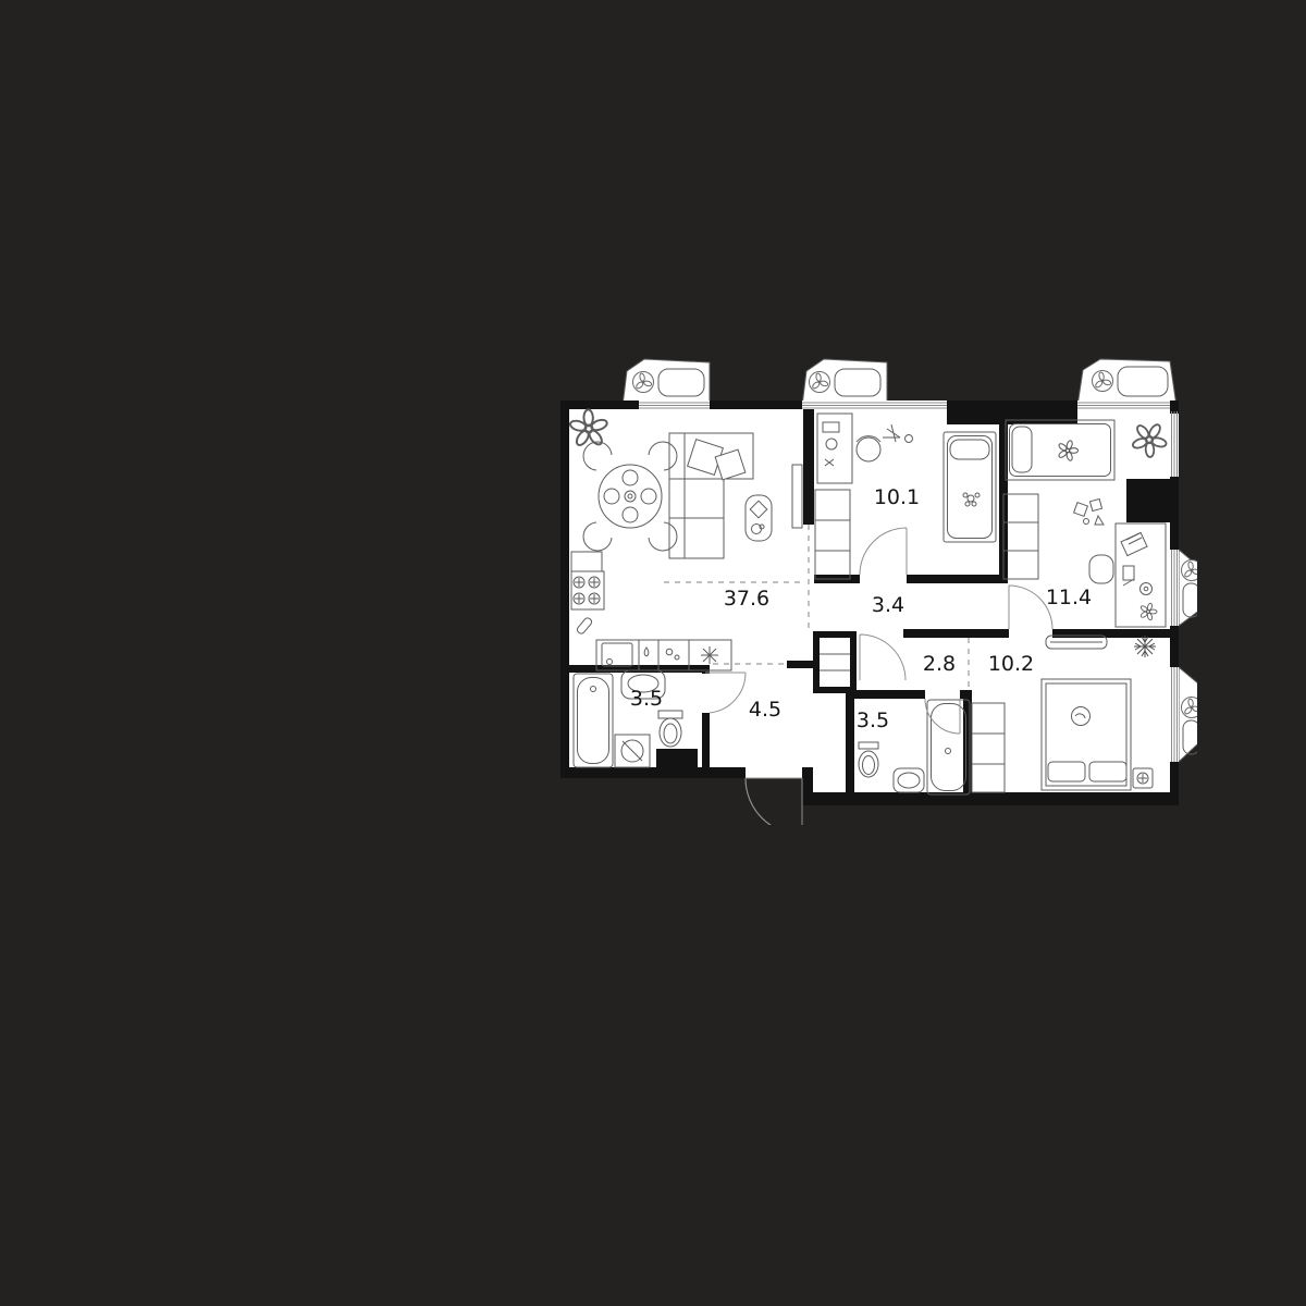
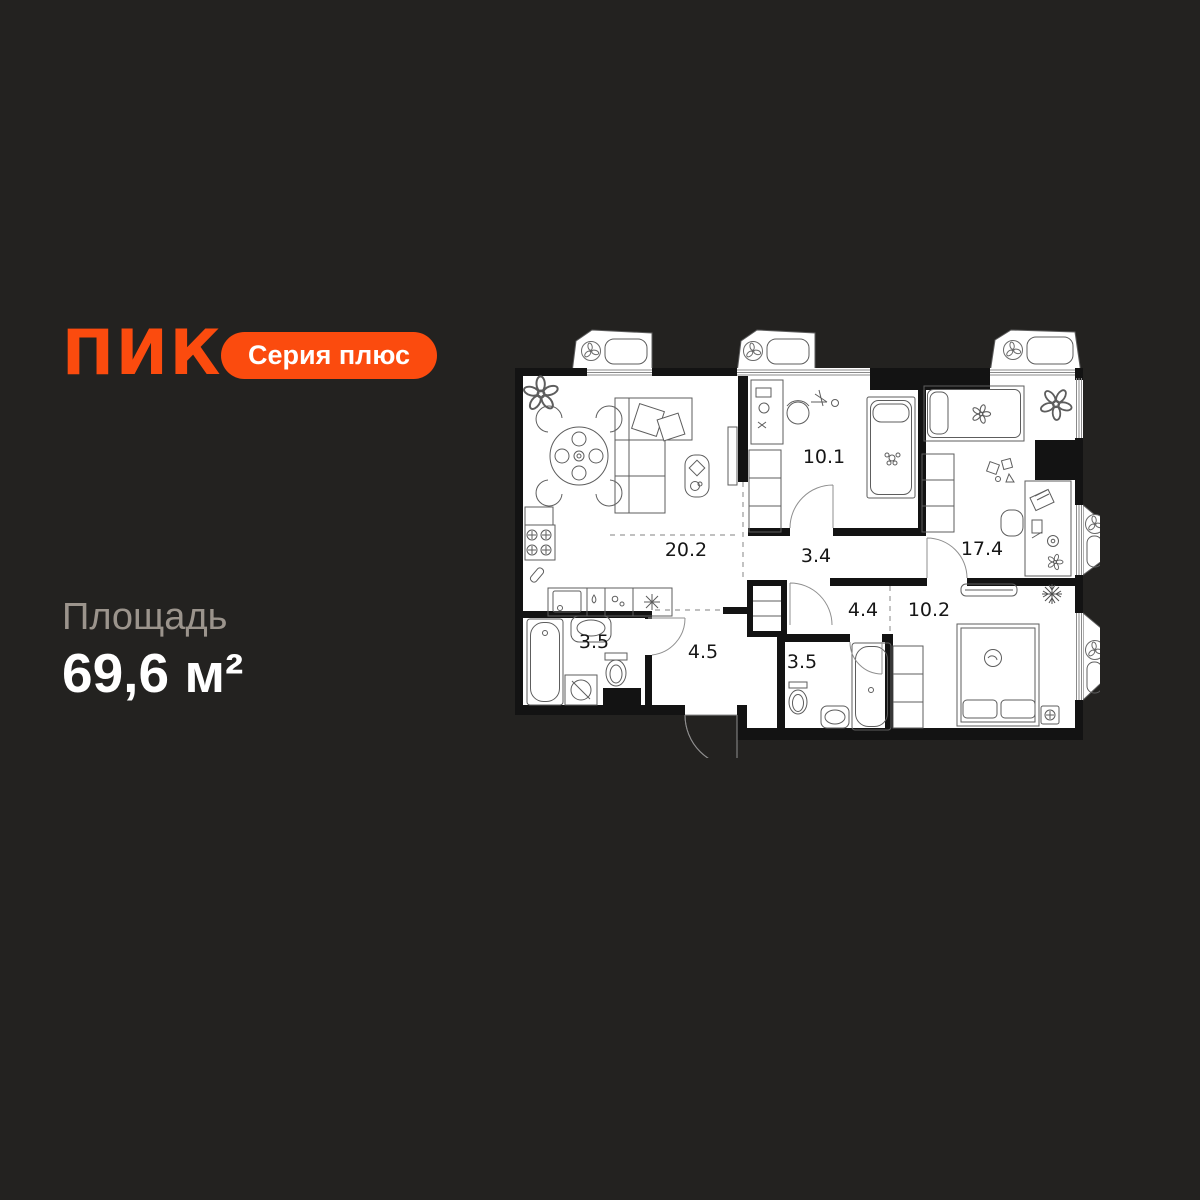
+ ПИК
+ Серия плюс
+ Площадь
+ 69,6 м²
- 37.6
+ 20.2
  10.1
  3.4
- 11.4
+ 17.4
- 2.8
+ 4.4
  10.2
  3.5
  4.5
  3.5
